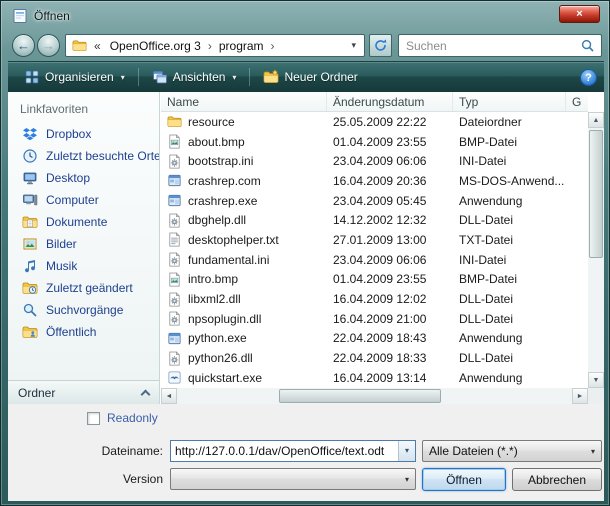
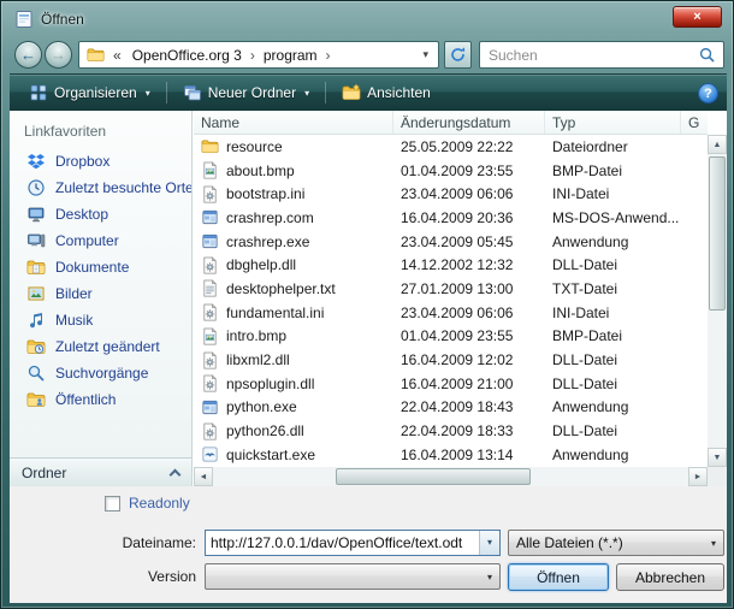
  Öffnen
  ×
  ←
  →
  «
  OpenOffice.org 3
  ›
  program
  ›
  ▾
  Suchen
  Organisieren
  ▾
- Ansichten
+ Neuer Ordner
  ▾
- Neuer Ordner
+ Ansichten
  ?
  Linkfavoriten
  Dropbox
  Zuletzt besuchte Orte
  Desktop
  Computer
  Dokumente
  Bilder
  Musik
  Zuletzt geändert
  Suchvorgänge
  Öffentlich
  Ordner
  Name
  Änderungsdatum
  Typ
  G
  resource
  25.05.2009 22:22
  Dateiordner
  about.bmp
  01.04.2009 23:55
  BMP-Datei
  bootstrap.ini
  23.04.2009 06:06
  INI-Datei
  crashrep.com
  16.04.2009 20:36
  MS-DOS-Anwend...
  crashrep.exe
  23.04.2009 05:45
  Anwendung
  dbghelp.dll
  14.12.2002 12:32
  DLL-Datei
  desktophelper.txt
  27.01.2009 13:00
  TXT-Datei
  fundamental.ini
  23.04.2009 06:06
  INI-Datei
  intro.bmp
  01.04.2009 23:55
  BMP-Datei
  libxml2.dll
  16.04.2009 12:02
  DLL-Datei
  npsoplugin.dll
  16.04.2009 21:00
  DLL-Datei
  python.exe
  22.04.2009 18:43
  Anwendung
  python26.dll
  22.04.2009 18:33
  DLL-Datei
  quickstart.exe
  16.04.2009 13:14
  Anwendung
  Readonly
  Dateiname:
  http://127.0.0.1/dav/OpenOffice/text.odt
  ▾
  Alle Dateien (*.*)
  ▾
  Version
  ▾
  Öffnen
  Abbrechen
